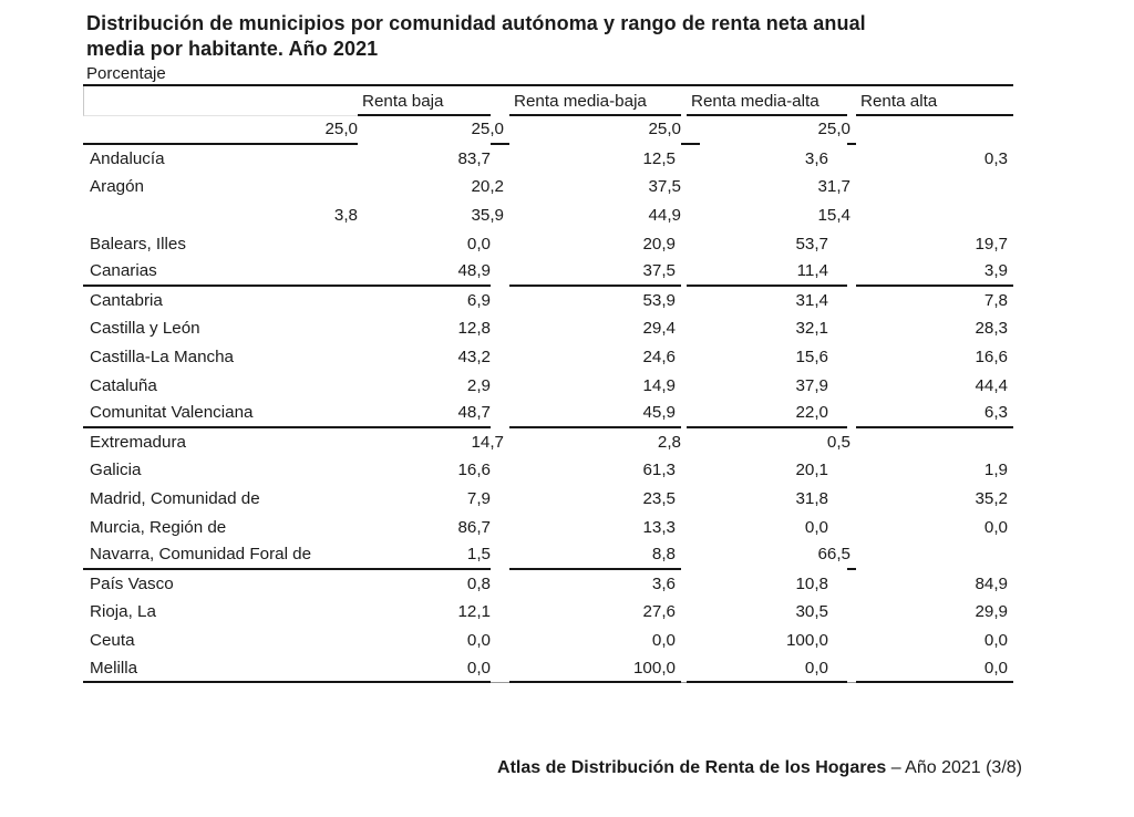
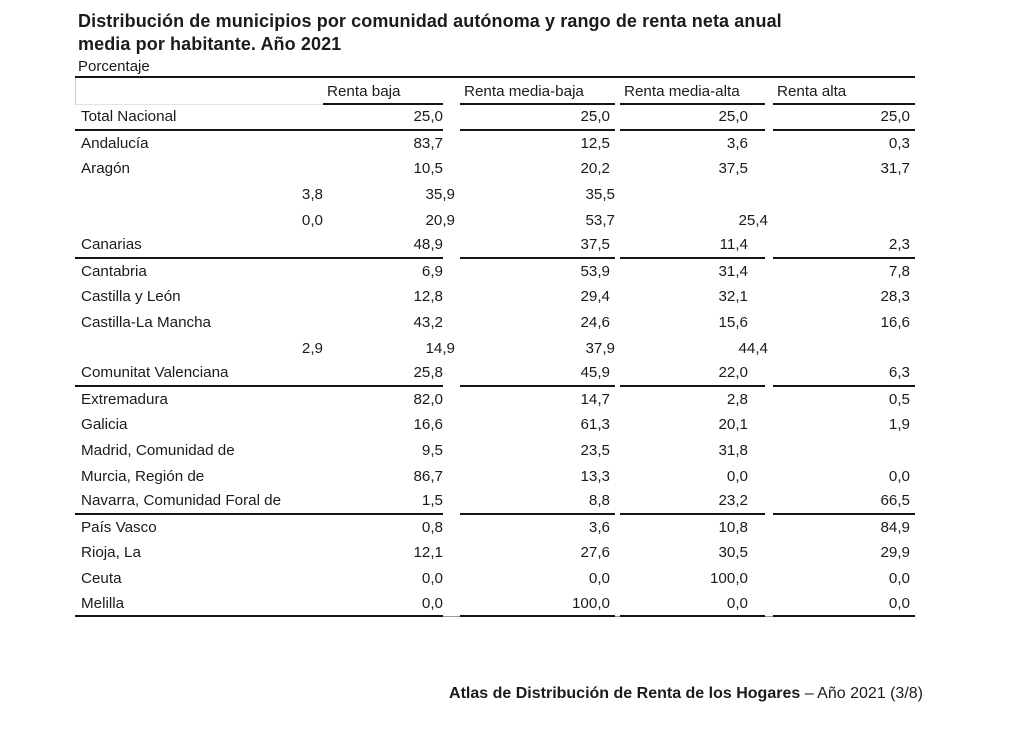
  Distribución de municipios por comunidad autónoma y rango de renta neta anual
  media por habitante. Año 2021
  Porcentaje
  Renta baja
  Renta media-baja
  Renta media-alta
  Renta alta
+ Total Nacional
  25,0
  25,0
  25,0
  25,0
  Andalucía
  83,7
  12,5
  3,6
  0,3
  Aragón
+ 10,5
  20,2
  37,5
  31,7
  3,8
  35,9
- 44,9
+ 35,5
- 15,4
- Balears, Illes
  0,0
  20,9
  53,7
- 19,7
+ 25,4
  Canarias
  48,9
  37,5
  11,4
- 3,9
+ 2,3
  Cantabria
  6,9
  53,9
  31,4
  7,8
  Castilla y León
  12,8
  29,4
  32,1
  28,3
  Castilla-La Mancha
  43,2
  24,6
  15,6
  16,6
- Cataluña
  2,9
  14,9
  37,9
  44,4
  Comunitat Valenciana
- 48,7
+ 25,8
  45,9
  22,0
  6,3
  Extremadura
+ 82,0
  14,7
  2,8
  0,5
  Galicia
  16,6
  61,3
  20,1
  1,9
  Madrid, Comunidad de
- 7,9
+ 9,5
  23,5
  31,8
- 35,2
  Murcia, Región de
  86,7
  13,3
  0,0
  0,0
  Navarra, Comunidad Foral de
  1,5
  8,8
+ 23,2
  66,5
  País Vasco
  0,8
  3,6
  10,8
  84,9
  Rioja, La
  12,1
  27,6
  30,5
  29,9
  Ceuta
  0,0
  0,0
  100,0
  0,0
  Melilla
  0,0
  100,0
  0,0
  0,0
  Atlas de Distribución de Renta de los Hogares – Año 2021 (3/8)
